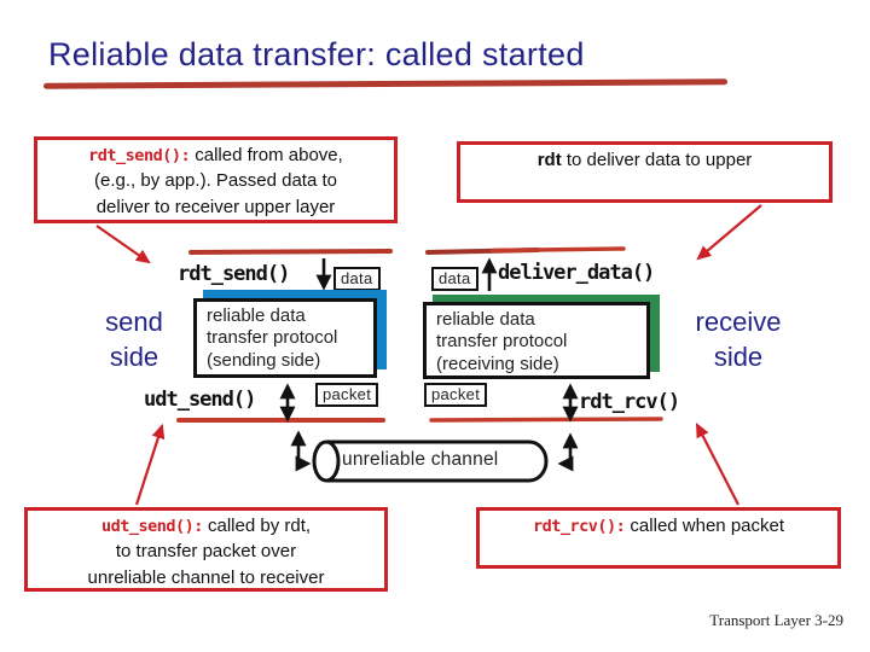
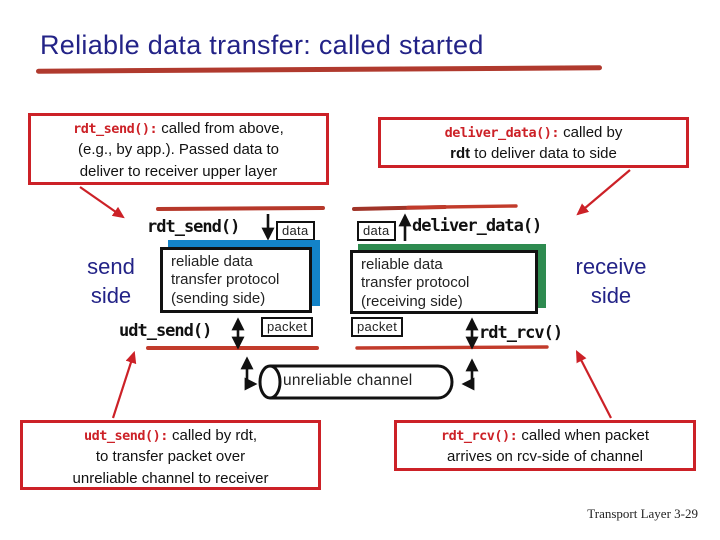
  Reliable data transfer: called started
  rdt_send(): called from above,
  (e.g., by app.). Passed data to
  deliver to receiver upper layer
+ deliver_data(): called by
- rdt to deliver data to upper
+ rdt to deliver data to side
  udt_send(): called by rdt,
  to transfer packet over
  unreliable channel to receiver
  rdt_rcv(): called when packet
+ arrives on rcv-side of channel
  rdt_send()
  deliver_data()
  udt_send()
  rdt_rcv()
  data
  data
  packet
  packet
  reliable data
  transfer protocol
  (sending side)
  reliable data
  transfer protocol
  (receiving side)
  send
  side
  receive
  side
  unreliable channel
  Transport Layer 3-29
